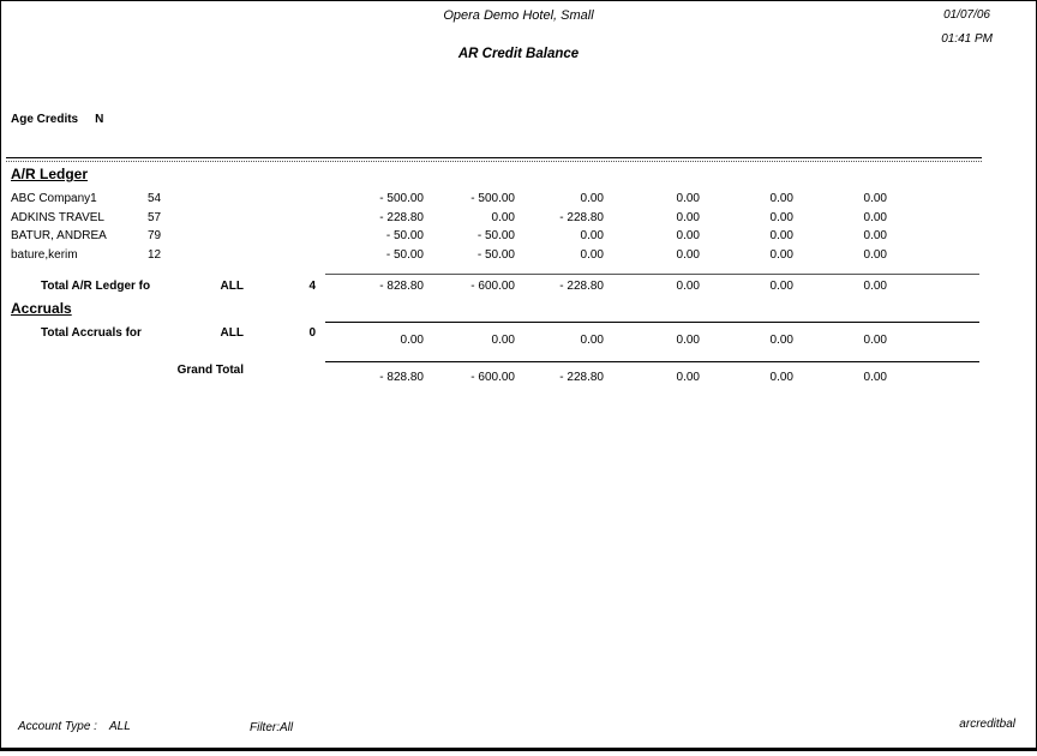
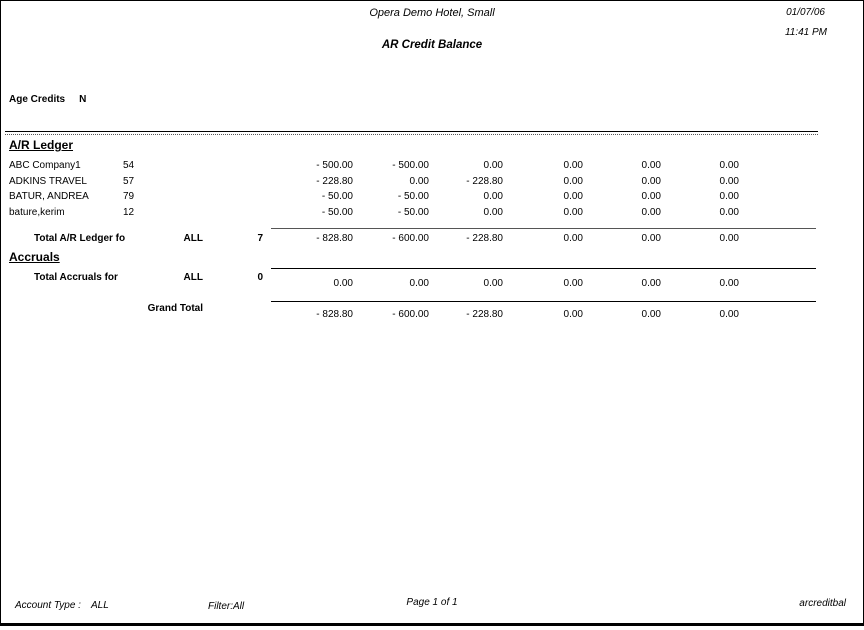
  Opera Demo Hotel, Small
  01/07/06
- 01:41 PM
+ 11:41 PM
  AR Credit Balance
  Age Credits N
  A/R Ledger
  ABC Company1
  54
  - 500.00
  - 500.00
  0.00
  0.00
  0.00
  0.00
  ADKINS TRAVEL
  57
  - 228.80
  0.00
  - 228.80
  0.00
  0.00
  0.00
  BATUR, ANDREA
  79
  - 50.00
  - 50.00
  0.00
  0.00
  0.00
  0.00
  bature,kerim
  12
  - 50.00
  - 50.00
  0.00
  0.00
  0.00
  0.00
  Total A/R Ledger fo
  ALL
- 4
+ 7
  - 828.80
  - 600.00
  - 228.80
  0.00
  0.00
  0.00
  Accruals
  Total Accruals for
  ALL
  0
  0.00
  0.00
  0.00
  0.00
  0.00
  0.00
  Grand Total
  - 828.80
  - 600.00
  - 228.80
  0.00
  0.00
  0.00
  Account Type : ALL
  Filter:All
+ Page 1 of 1
  arcreditbal
